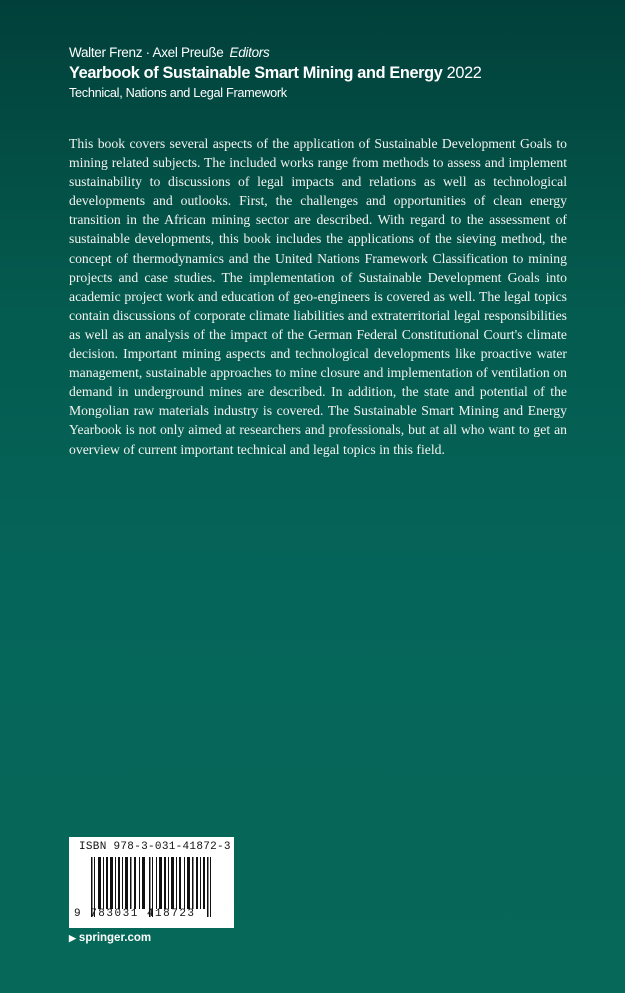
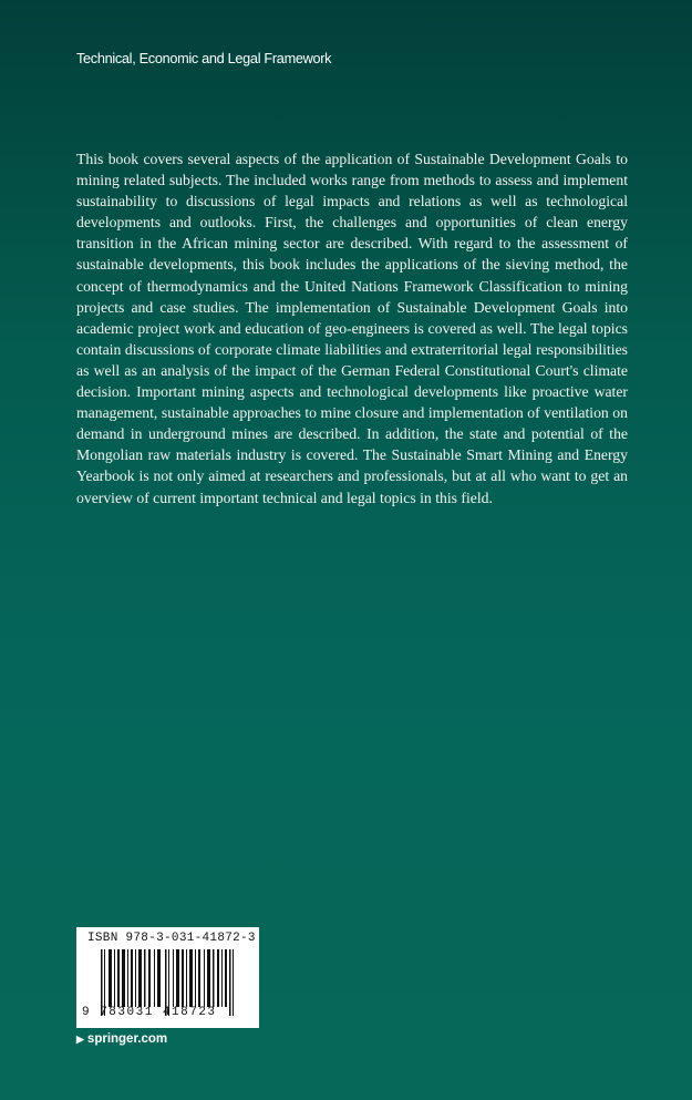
- Walter Frenz · Axel Preuße Editors
- Yearbook of Sustainable Smart Mining and Energy 2022
- Technical, Nations and Legal Framework
+ Technical, Economic and Legal Framework
  This book covers several aspects of the application of Sustainable Development Goals to mining related subjects. The included works range from methods to assess and implement sustainability to discussions of legal impacts and relations as well as technological developments and outlooks. First, the challenges and opportunities of clean energy transition in the African mining sector are described. With regard to the assessment of sustainable developments, this book includes the applications of the sieving method, the concept of thermodynamics and the United Nations Framework Classification to mining projects and case studies. The implementation of Sustainable Development Goals into academic project work and education of geo-engineers is covered as well. The legal topics contain discussions of corporate climate liabilities and extraterritorial legal responsibilities as well as an analysis of the impact of the German Federal Constitutional Court's climate decision. Important mining aspects and technological developments like proactive water management, sustainable approaches to mine closure and implementation of ventilation on demand in underground mines are described. In addition, the state and potential of the Mongolian raw materials industry is covered. The Sustainable Smart Mining and Energy Yearbook is not only aimed at researchers and professionals, but at all who want to get an overview of current important technical and legal topics in this field.
  ISBN 978-3-031-41872-3
  9 783031 418723
  ▶ springer.com
